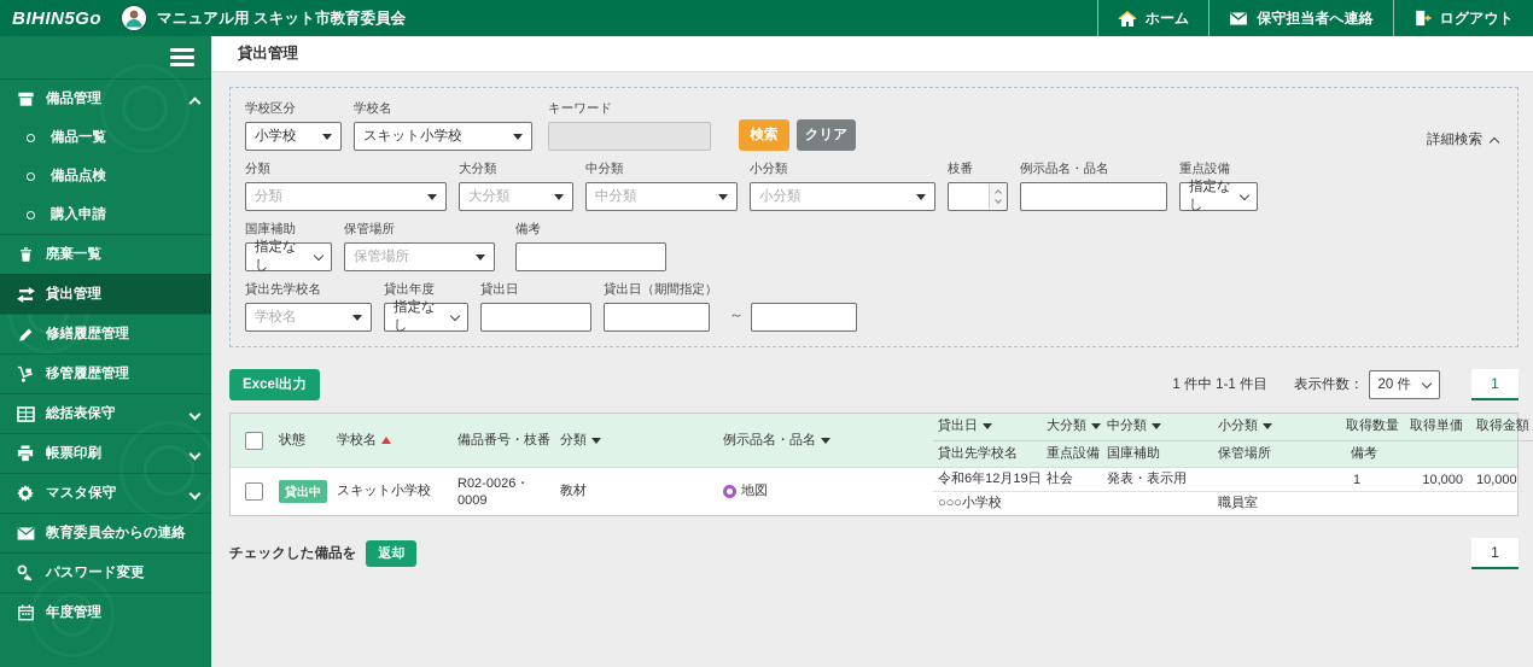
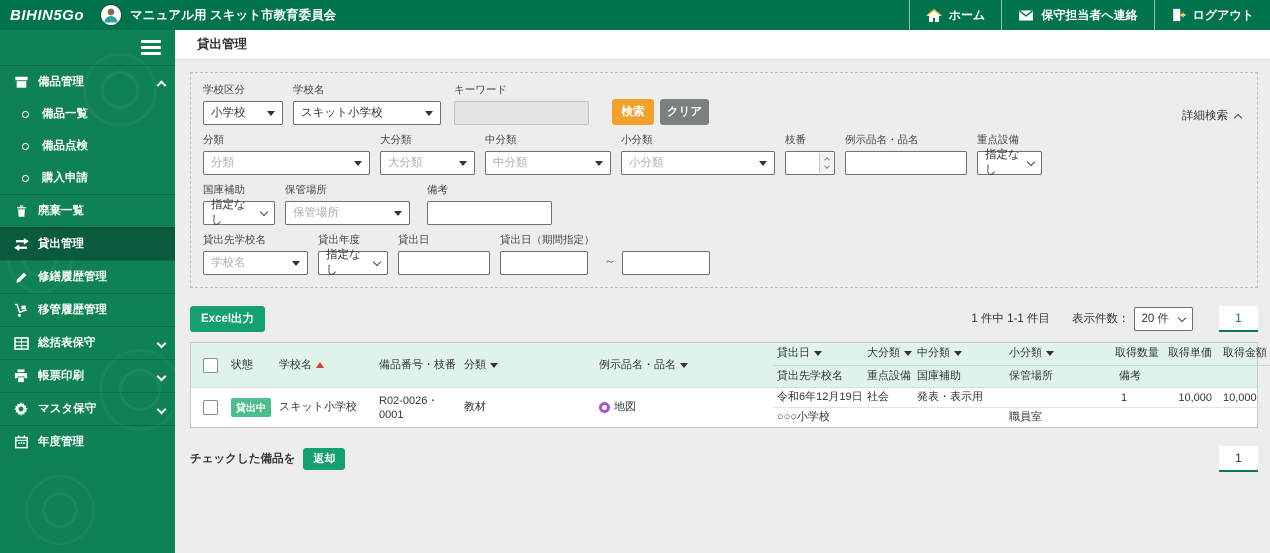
  BIHIN5Go
  マニュアル用 スキット市教育委員会
  ホーム
  保守担当者へ連絡
  ログアウト
  備品管理
  備品一覧
  備品点検
  購入申請
  廃棄一覧
  貸出管理
  修繕履歴管理
  移管履歴管理
  総括表保守
  帳票印刷
  マスタ保守
- 教育委員会からの連絡
- パスワード変更
  年度管理
  貸出管理
  学校区分
  小学校
  学校名
  スキット小学校
  キーワード
  検索
  クリア
  詳細検索
  分類
  分類
  大分類
  大分類
  中分類
  中分類
  小分類
  小分類
  枝番
  例示品名・品名
  重点設備
  指定なし
  国庫補助
  指定なし
  保管場所
  保管場所
  備考
  貸出先学校名
  学校名
  貸出年度
  指定なし
  貸出日
  貸出日（期間指定）
  ～
  Excel出力
  1 件中 1-1 件目
  表示件数：
  20 件
  1
  状態
  学校名
  備品番号・枝番
  分類
  例示品名・品名
  貸出日
  大分類
  中分類
  小分類
  取得数量
  取得単価
  取得金額
  貸出先学校名
  重点設備
  国庫補助
  保管場所
  備考
  貸出中
  スキット小学校
- R02-0026・0009
+ R02-0026・0001
  教材
  地図
  令和6年12月19日
  社会
  発表・表示用
  1
  10,000
  10,000
  ○○○小学校
  職員室
  チェックした備品を
  返却
  1
